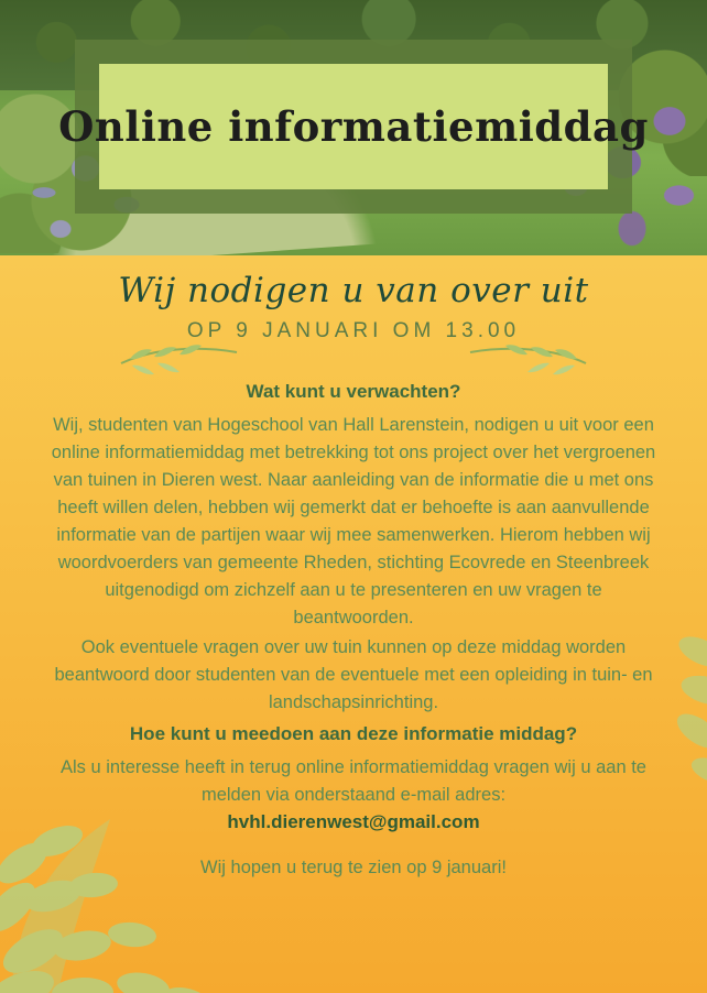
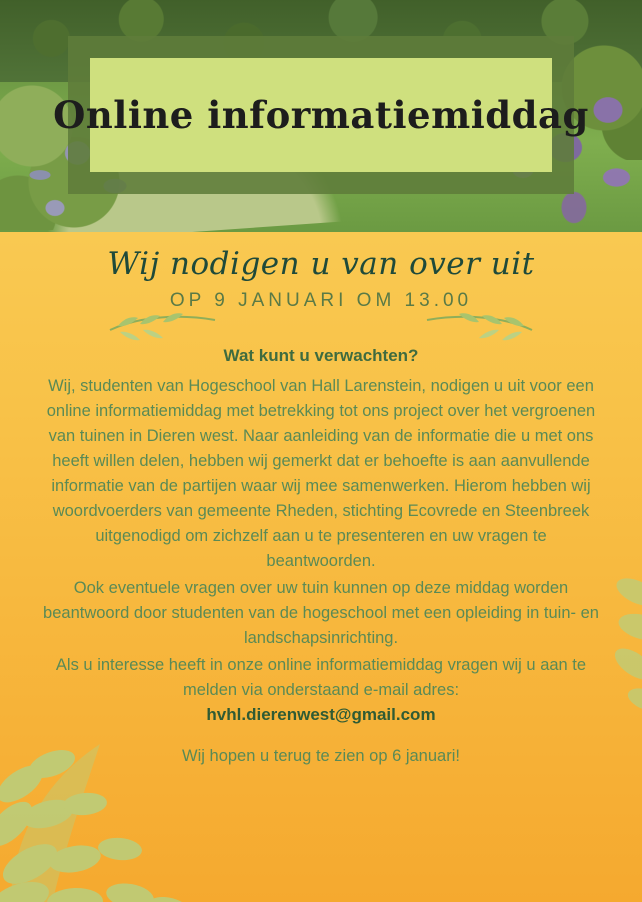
  Online informatiemiddag
  Wij nodigen u van over uit
  OP 9 JANUARI OM 13.00
  Wat kunt u verwachten?
  Wij, studenten van Hogeschool van Hall Larenstein, nodigen u uit voor een online informatiemiddag met betrekking tot ons project over het vergroenen van tuinen in Dieren west. Naar aanleiding van de informatie die u met ons heeft willen delen, hebben wij gemerkt dat er behoefte is aan aanvullende informatie van de partijen waar wij mee samenwerken. Hierom hebben wij woordvoerders van gemeente Rheden, stichting Ecovrede en Steenbreek uitgenodigd om zichzelf aan u te presenteren en uw vragen te beantwoorden.
- Ook eventuele vragen over uw tuin kunnen op deze middag worden beantwoord door studenten van de eventuele met een opleiding in tuin- en landschapsinrichting.
+ Ook eventuele vragen over uw tuin kunnen op deze middag worden beantwoord door studenten van de hogeschool met een opleiding in tuin- en landschapsinrichting.
- Hoe kunt u meedoen aan deze informatie middag?
- Als u interesse heeft in terug online informatiemiddag vragen wij u aan te melden via onderstaand e-mail adres:
+ Als u interesse heeft in onze online informatiemiddag vragen wij u aan te melden via onderstaand e-mail adres:
  hvhl.dierenwest@gmail.com
- Wij hopen u terug te zien op 9 januari!
+ Wij hopen u terug te zien op 6 januari!
